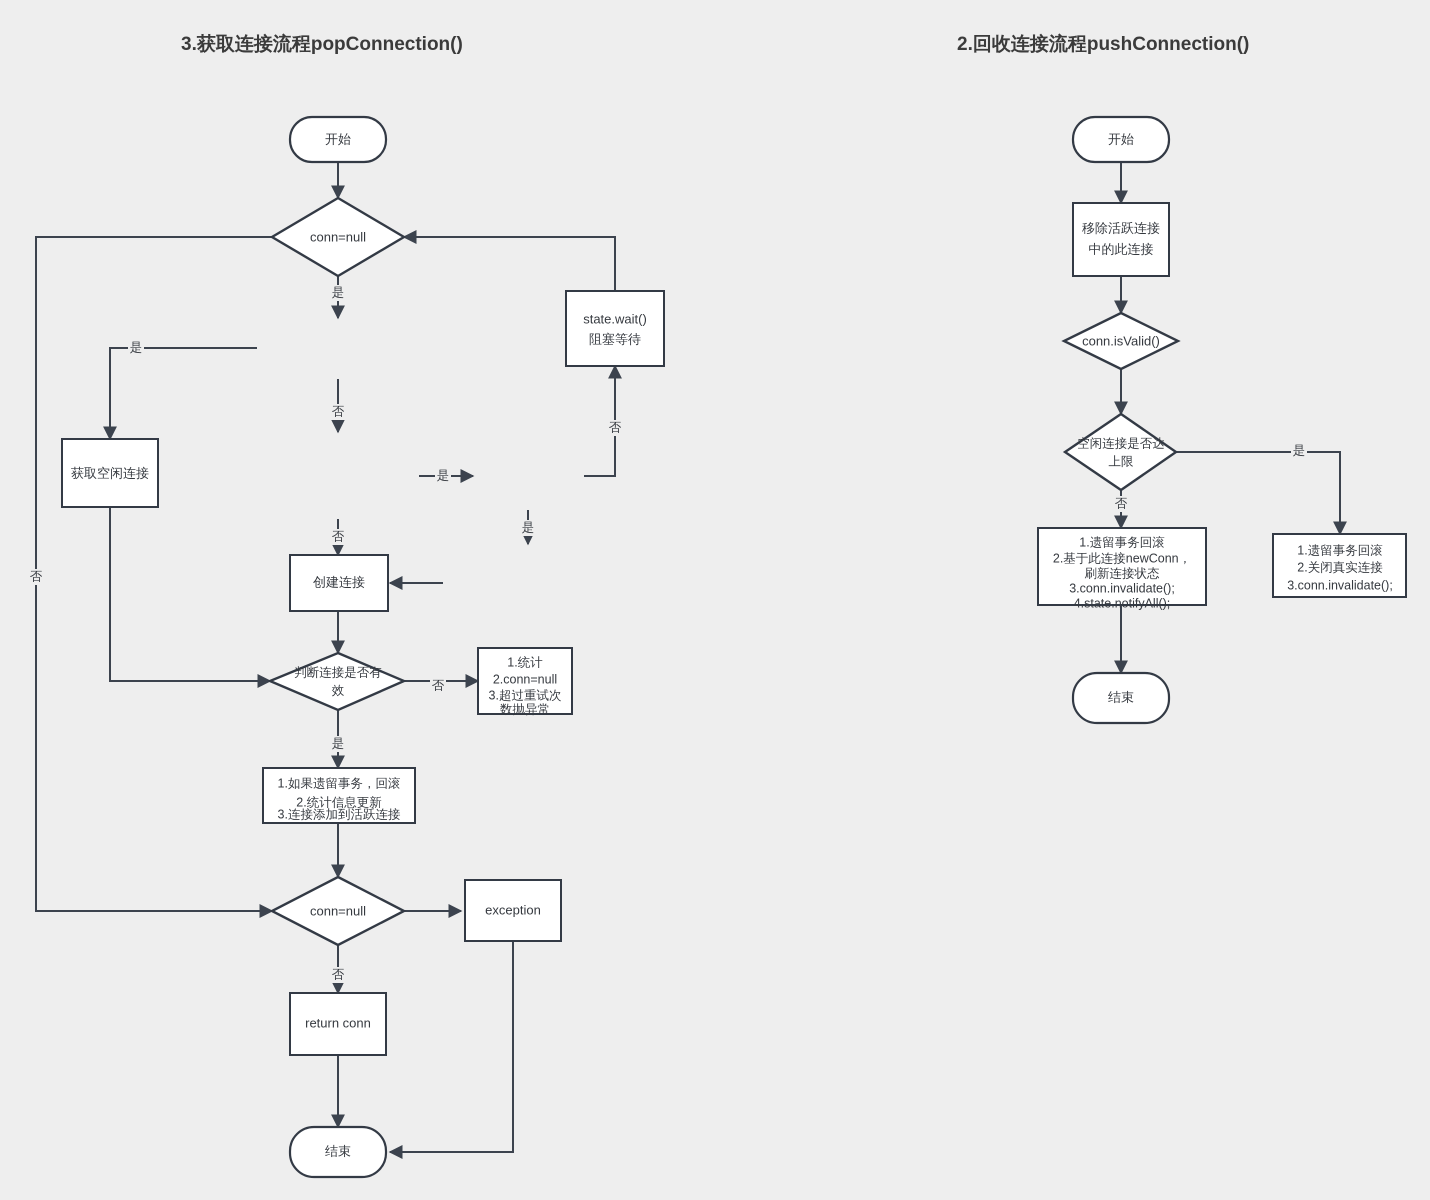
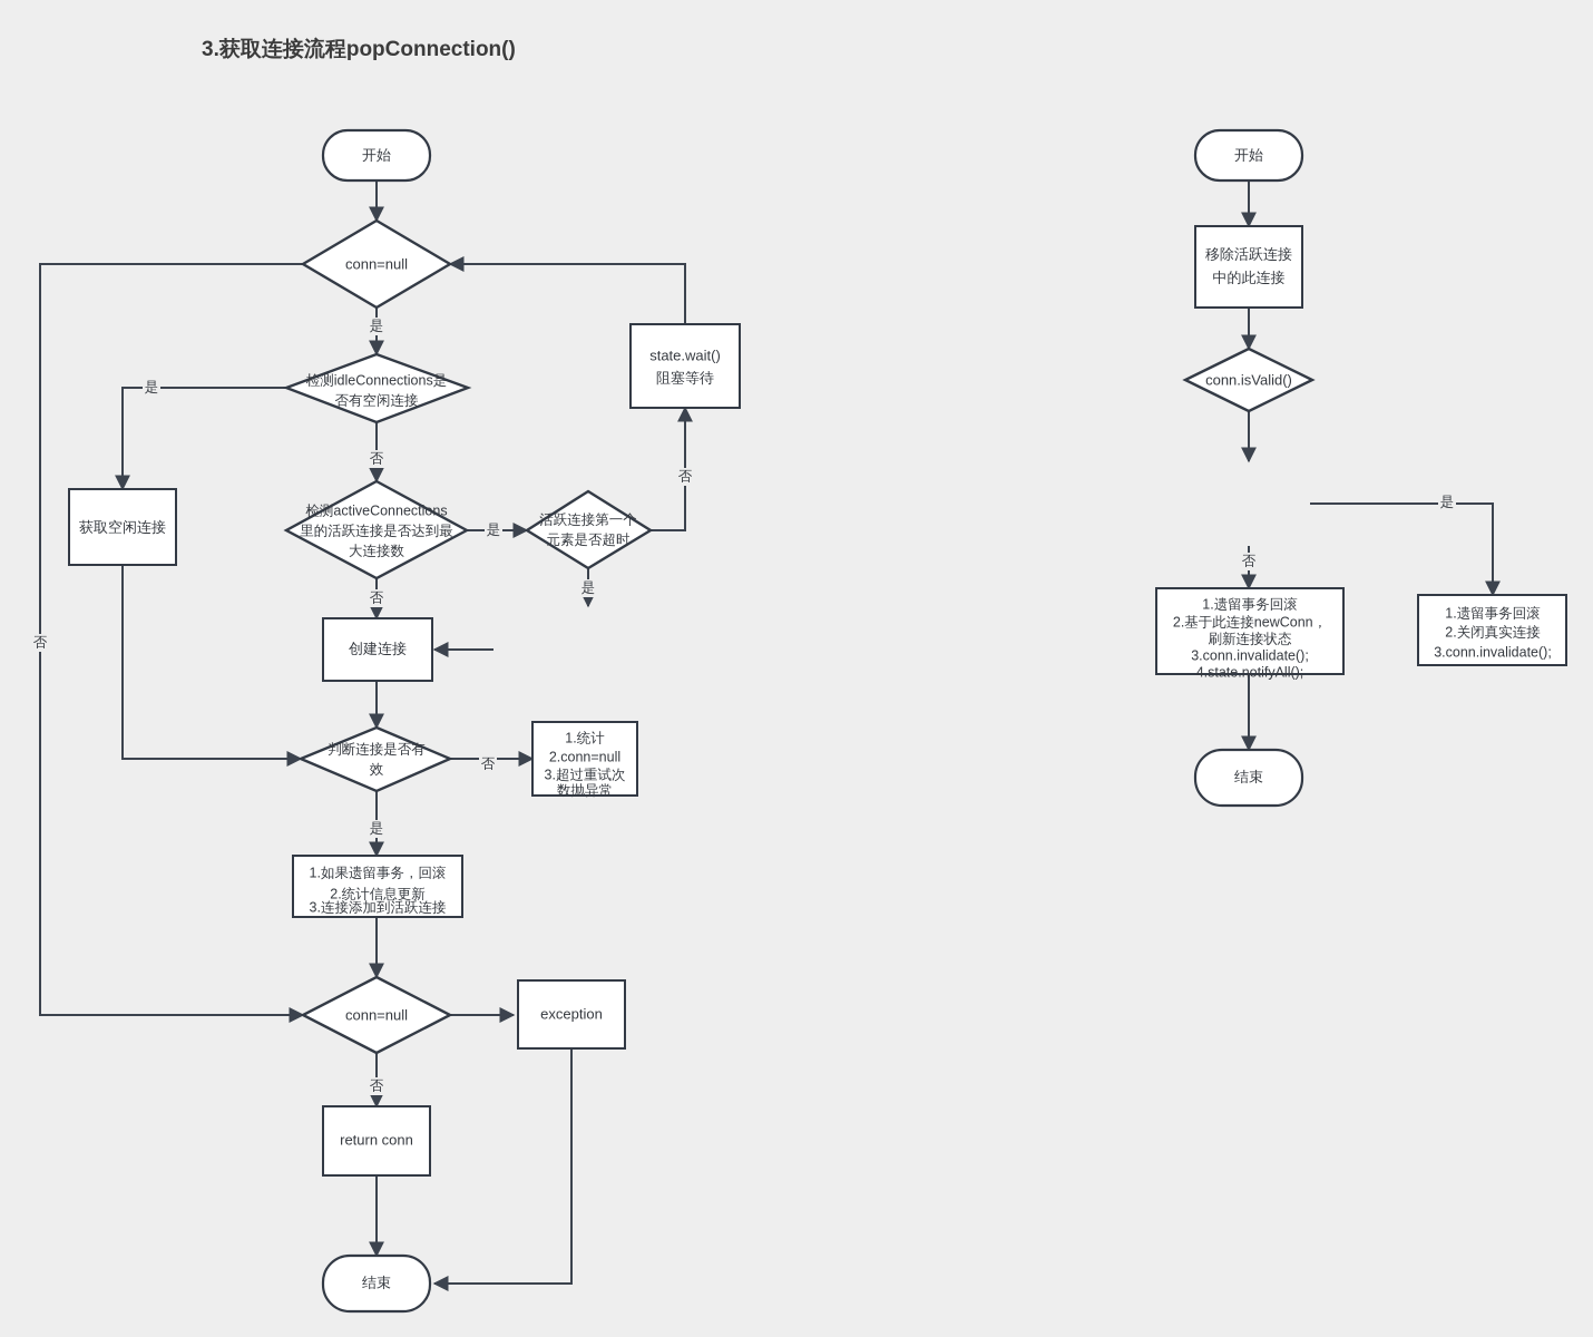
  3.获取连接流程popConnection()
- 2.回收连接流程pushConnection()
  开始
  conn=null
+ 检测idleConnections是
+ 否有空闲连接
  state.wait()
  阻塞等待
  获取空闲连接
+ 检测activeConnections
+ 里的活跃连接是否达到最
+ 大连接数
+ 活跃连接第一个
+ 元素是否超时
  创建连接
  判断连接是否有
  效
  1.统计
  2.conn=null
  3.超过重试次
  数抛异常
  1.如果遗留事务，回滚
  2.统计信息更新
  3.连接添加到活跃连接
  conn=null
  exception
  return conn
  结束
  是
  否
  是
  否
  是
  否
  是
  否
  否
  是
  否
  开始
  移除活跃连接
  中的此连接
  conn.isValid()
- 空闲连接是否达
- 上限
  1.遗留事务回滚
  2.基于此连接newConn，
  刷新连接状态
  3.conn.invalidate();
  4.state.notifyAll();
  1.遗留事务回滚
  2.关闭真实连接
  3.conn.invalidate();
  结束
  否
  是
